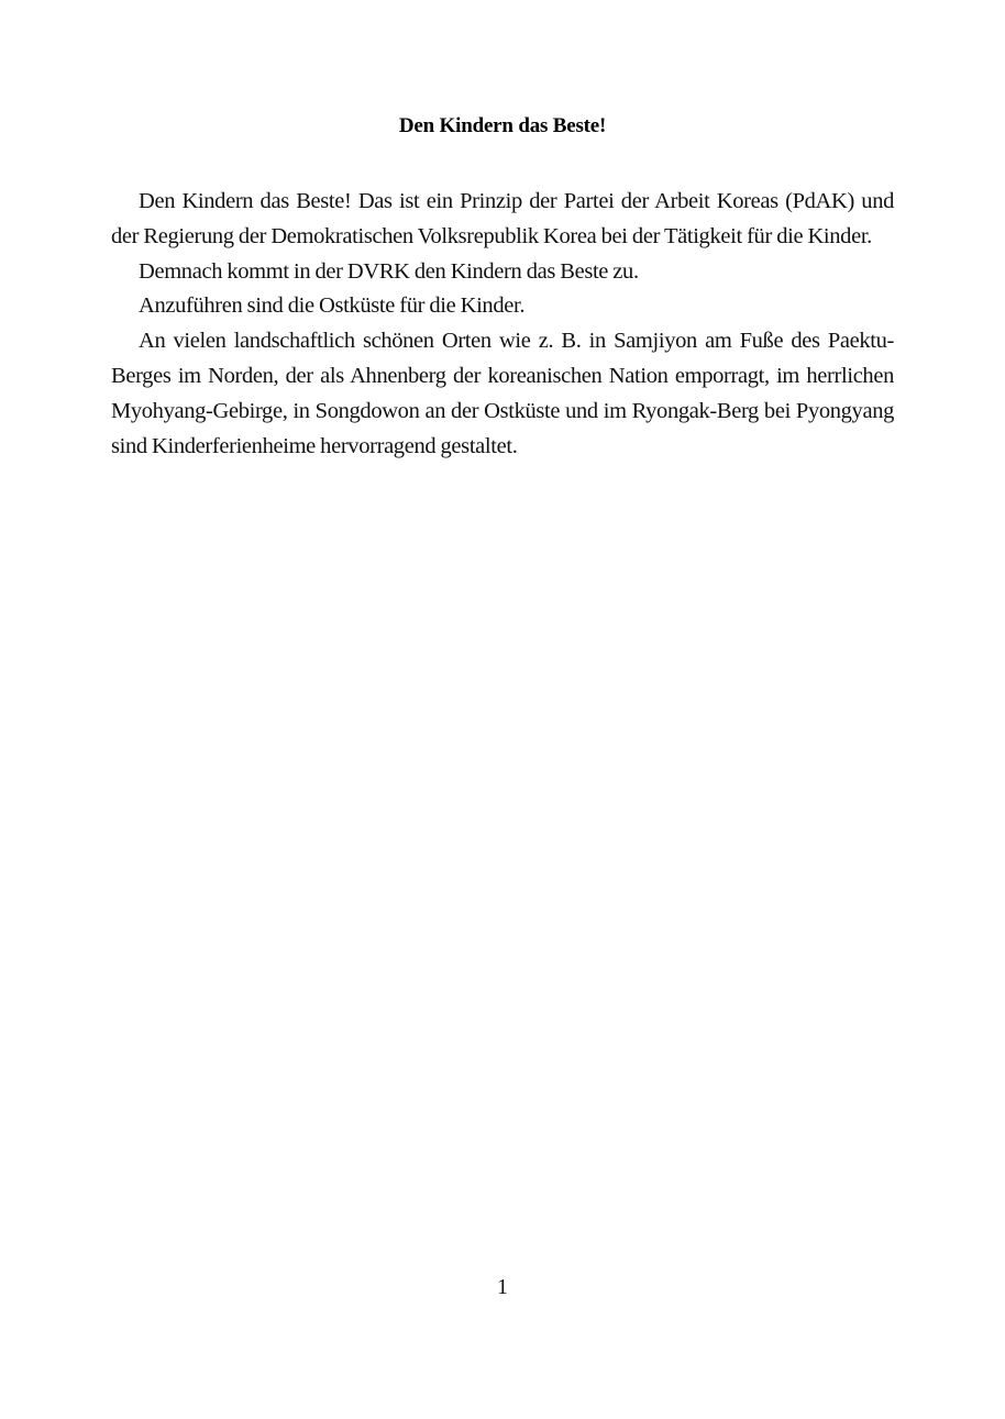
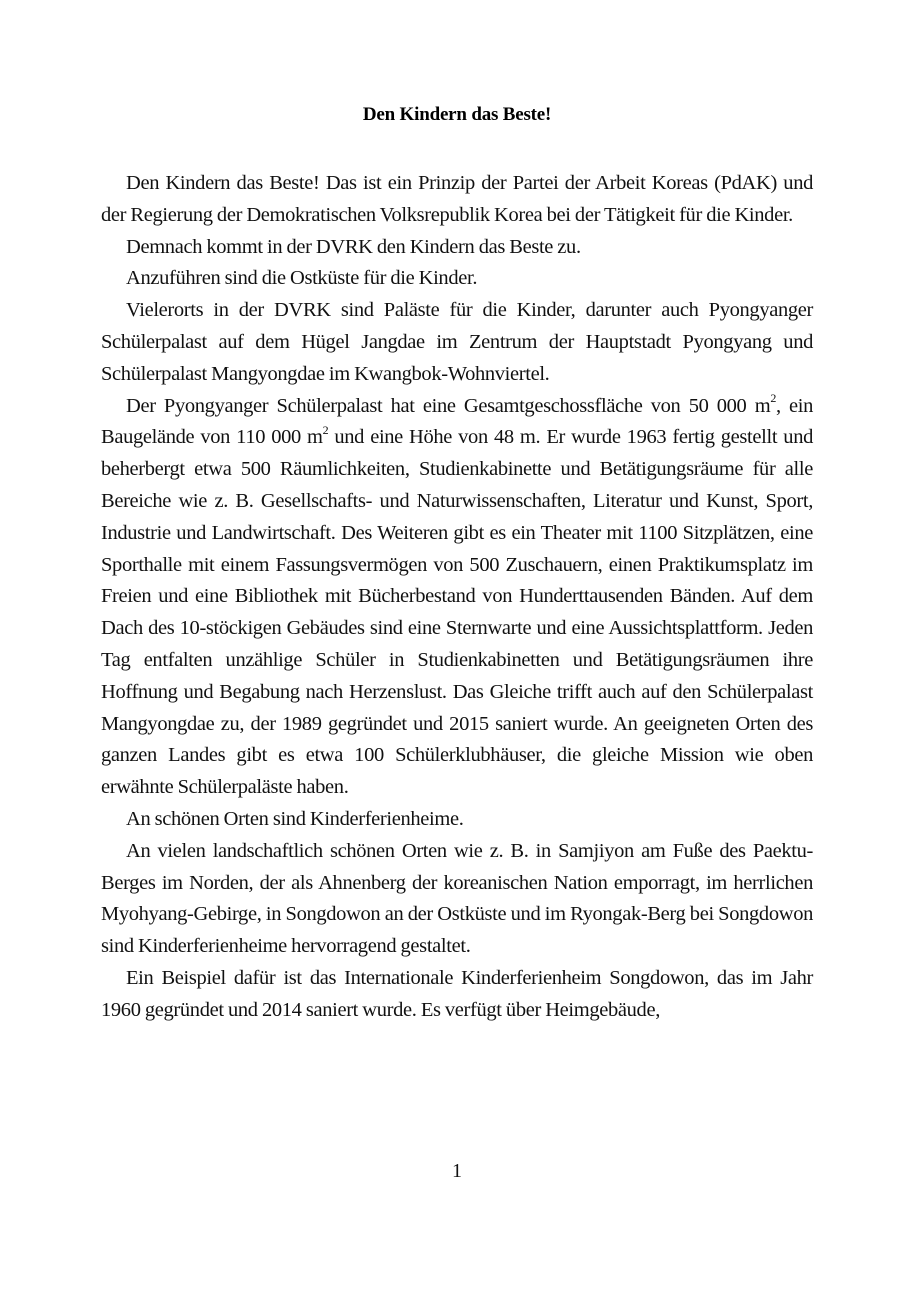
  Den Kindern das Beste!
  Den Kindern das Beste! Das ist ein Prinzip der Partei der Arbeit Koreas (PdAK) und der Regierung der Demokratischen Volksrepublik Korea bei der Tätigkeit für die Kinder.
  Demnach kommt in der DVRK den Kindern das Beste zu.
  Anzuführen sind die Ostküste für die Kinder.
+ Vielerorts in der DVRK sind Paläste für die Kinder, darunter auch Pyongyanger Schülerpalast auf dem Hügel Jangdae im Zentrum der Hauptstadt Pyongyang und Schülerpalast Mangyongdae im Kwangbok-Wohnviertel.
+ Der Pyongyanger Schülerpalast hat eine Gesamtgeschossfläche von 50 000 m2, ein Baugelände von 110 000 m2 und eine Höhe von 48 m. Er wurde 1963 fertig gestellt und beherbergt etwa 500 Räumlichkeiten, Studienkabinette und Betätigungsräume für alle Bereiche wie z. B. Gesellschafts- und Naturwissenschaften, Literatur und Kunst, Sport, Industrie und Landwirtschaft. Des Weiteren gibt es ein Theater mit 1100 Sitzplätzen, eine Sporthalle mit einem Fassungsvermögen von 500 Zuschauern, einen Praktikumsplatz im Freien und eine Bibliothek mit Bücherbestand von Hunderttausenden Bänden. Auf dem Dach des 10-stöckigen Gebäudes sind eine Sternwarte und eine Aussichtsplattform. Jeden Tag entfalten unzählige Schüler in Studienkabinetten und Betätigungsräumen ihre Hoffnung und Begabung nach Herzenslust. Das Gleiche trifft auch auf den Schülerpalast Mangyongdae zu, der 1989 gegründet und 2015 saniert wurde. An geeigneten Orten des ganzen Landes gibt es etwa 100 Schülerklubhäuser, die gleiche Mission wie oben erwähnte Schülerpaläste haben.
+ An schönen Orten sind Kinderferienheime.
- An vielen landschaftlich schönen Orten wie z. B. in Samjiyon am Fuße des Paektu-Berges im Norden, der als Ahnenberg der koreanischen Nation emporragt, im herrlichen Myohyang-Gebirge, in Songdowon an der Ostküste und im Ryongak-Berg bei Pyongyang sind Kinderferienheime hervorragend gestaltet.
+ An vielen landschaftlich schönen Orten wie z. B. in Samjiyon am Fuße des Paektu-Berges im Norden, der als Ahnenberg der koreanischen Nation emporragt, im herrlichen Myohyang-Gebirge, in Songdowon an der Ostküste und im Ryongak-Berg bei Songdowon sind Kinderferienheime hervorragend gestaltet.
+ Ein Beispiel dafür ist das Internationale Kinderferienheim Songdowon, das im Jahr 1960 gegründet und 2014 saniert wurde. Es verfügt über Heimgebäude,
  1
